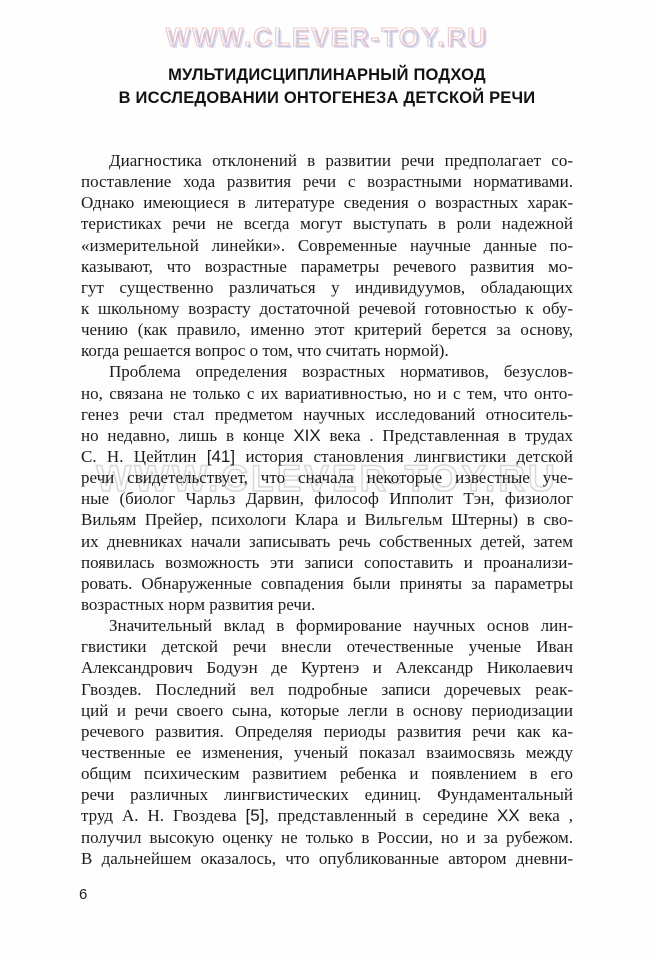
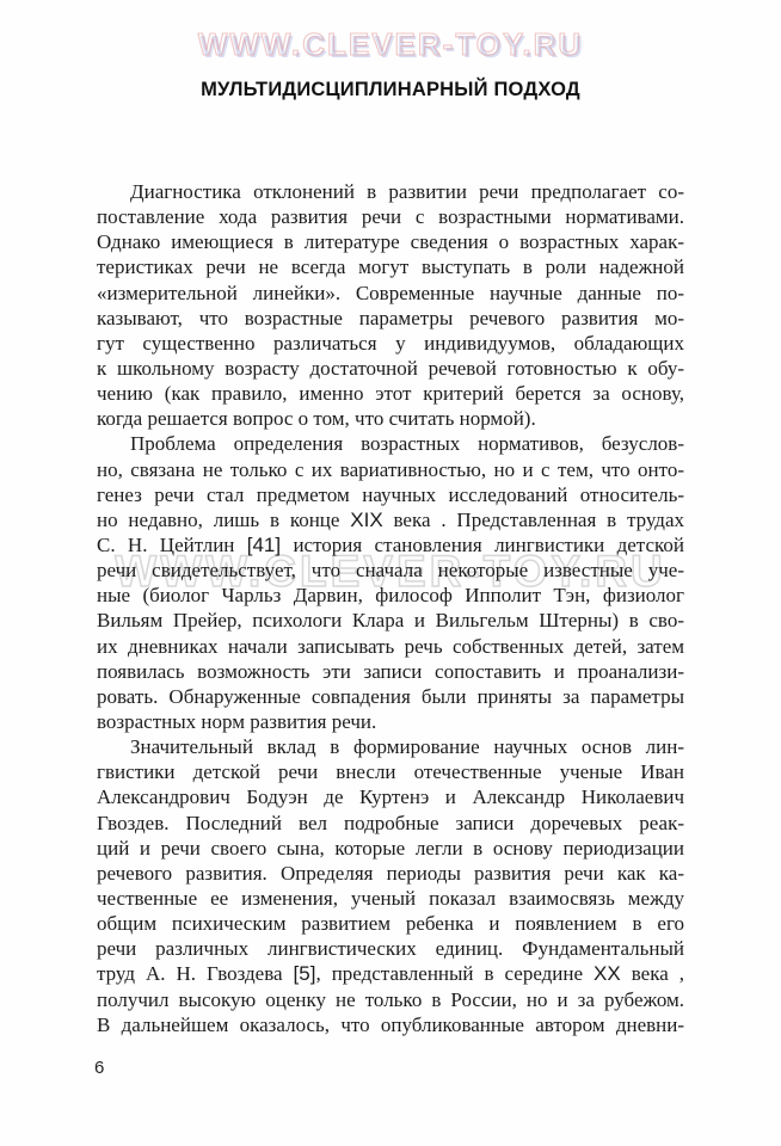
  WWW.CLEVER-TOY.RU
  WWW.CLEVER-TOY.RU
  МУЛЬТИДИСЦИПЛИНАРНЫЙ ПОДХОД
- В ИССЛЕДОВАНИИ ОНТОГЕНЕЗА ДЕТСКОЙ РЕЧИ
  Диагностика отклонений в развитии речи предполагает со-
  поставление хода развития речи с возрастными нормативами.
  Однако имеющиеся в литературе сведения о возрастных харак-
  теристиках речи не всегда могут выступать в роли надежной
  «измерительной линейки». Современные научные данные по-
  казывают, что возрастные параметры речевого развития мо-
  гут существенно различаться у индивидуумов, обладающих
  к школьному возрасту достаточной речевой готовностью к обу-
  чению (как правило, именно этот критерий берется за основу,
  когда решается вопрос о том, что считать нормой).
  Проблема определения возрастных нормативов, безуслов-
  но, связана не только с их вариативностью, но и с тем, что онто-
  генез речи стал предметом научных исследований относитель-
  но недавно, лишь в конце XIX века . Представленная в трудах
  С. Н. Цейтлин [41] история становления лингвистики детской
  речи свидетельствует, что сначала некоторые известные уче-
  ные (биолог Чарльз Дарвин, философ Ипполит Тэн, физиолог
  Вильям Прейер, психологи Клара и Вильгельм Штерны) в сво-
  их дневниках начали записывать речь собственных детей, затем
  появилась возможность эти записи сопоставить и проанализи-
  ровать. Обнаруженные совпадения были приняты за параметры
  возрастных норм развития речи.
  Значительный вклад в формирование научных основ лин-
  гвистики детской речи внесли отечественные ученые Иван
  Александрович Бодуэн де Куртенэ и Александр Николаевич
  Гвоздев. Последний вел подробные записи доречевых реак-
  ций и речи своего сына, которые легли в основу периодизации
  речевого развития. Определяя периоды развития речи как ка-
  чественные ее изменения, ученый показал взаимосвязь между
  общим психическим развитием ребенка и появлением в его
  речи различных лингвистических единиц. Фундаментальный
  труд А. Н. Гвоздева [5], представленный в середине XX века ,
  получил высокую оценку не только в России, но и за рубежом.
  В дальнейшем оказалось, что опубликованные автором дневни-
  6
